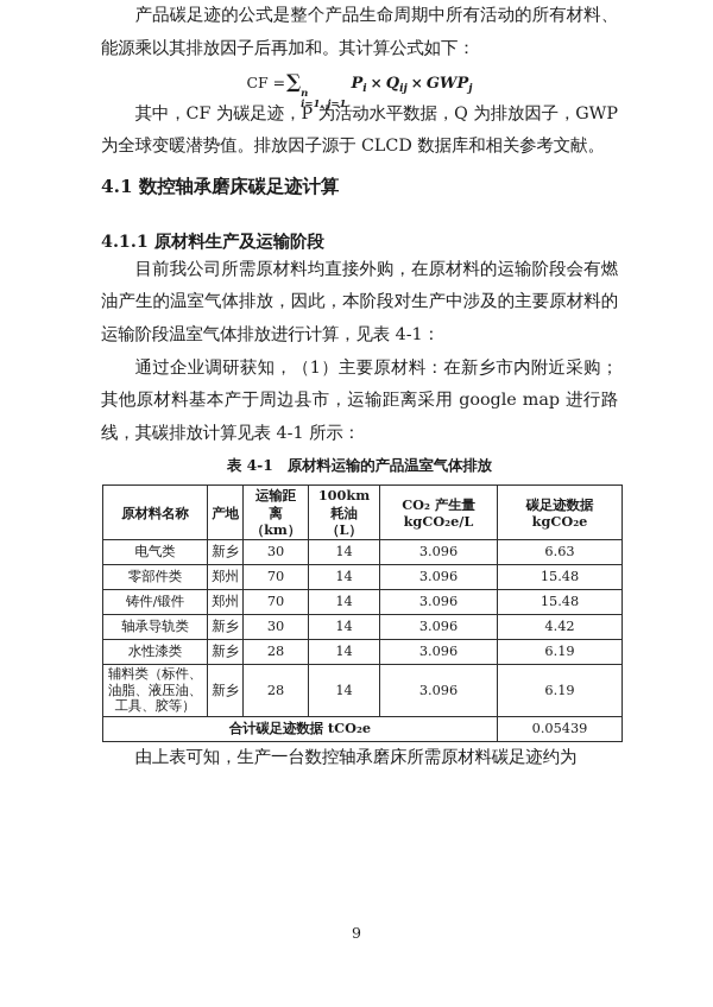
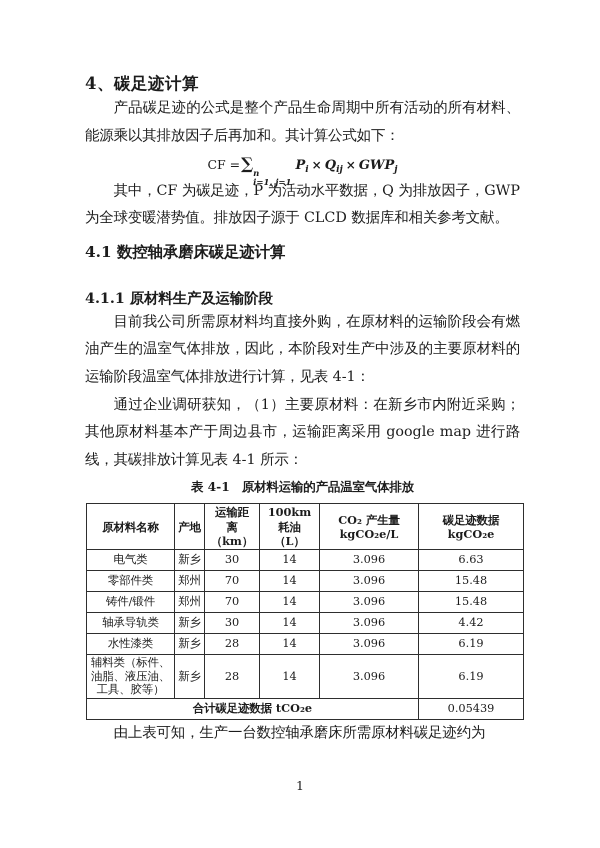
+ 4、碳足迹计算
  产品碳足迹的公式是整个产品生命周期中所有活动的所有材料、能源乘以其排放因子后再加和。其计算公式如下：
  CF =∑
  n
  i=1, j=1
  Pi× Qij× GWPj
  其中，CF 为碳足迹，P 为活动水平数据，Q 为排放因子，GWP 为全球变暖潜势值。排放因子源于 CLCD 数据库和相关参考文献。
  4.1 数控轴承磨床碳足迹计算
  4.1.1 原材料生产及运输阶段
  目前我公司所需原材料均直接外购，在原材料的运输阶段会有燃油产生的温室气体排放，因此，本阶段对生产中涉及的主要原材料的运输阶段温室气体排放进行计算，见表 4-1：
  通过企业调研获知，（1）主要原材料：在新乡市内附近采购；其他原材料基本产于周边县市，运输距离采用 google map 进行路线，其碳排放计算见表 4-1 所示：
  表 4-1 原材料运输的产品温室气体排放
  原材料名称	产地	运输距 离（km）	100km 耗油 （L）	CO₂ 产生量 kgCO₂e/L	碳足迹数据 kgCO₂e
  电气类	新乡	30	14	3.096	6.63
  零部件类	郑州	70	14	3.096	15.48
  铸件/锻件	郑州	70	14	3.096	15.48
  轴承导轨类	新乡	30	14	3.096	4.42
  水性漆类	新乡	28	14	3.096	6.19
  辅料类（标件、油脂、液压油、工具、胶等）	新乡	28	14	3.096	6.19
  合计碳足迹数据 tCO₂e	0.05439
  由上表可知，生产一台数控轴承磨床所需原材料碳足迹约为
- 9
+ 1
